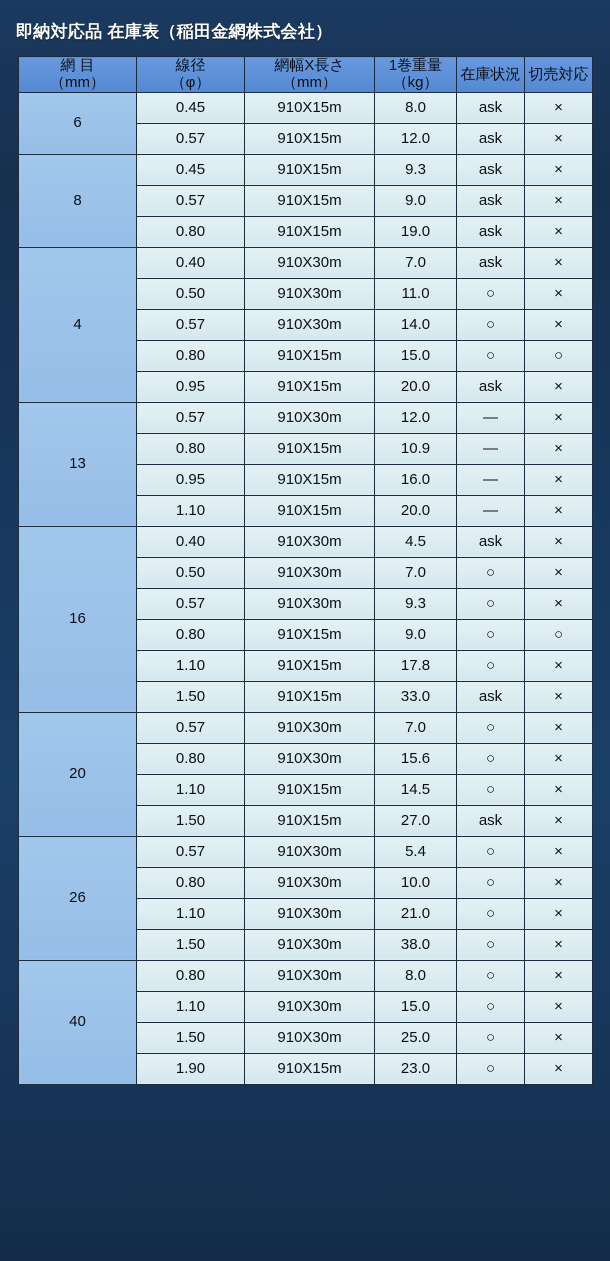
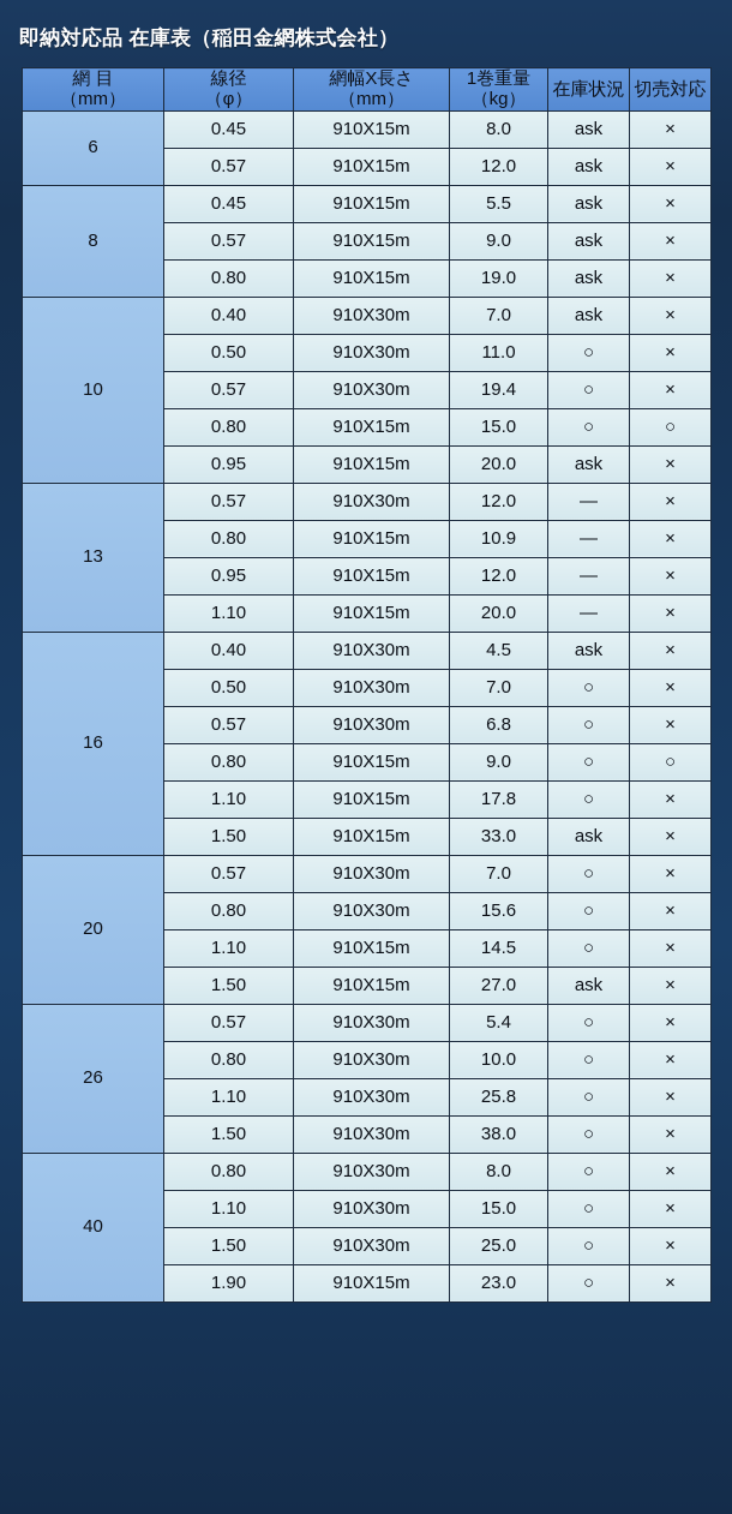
  即納対応品 在庫表（稲田金網株式会社）
  網 目（mm）	線径（φ）	網幅X長さ（mm）	1巻重量（kg）	在庫状況	切売対応
  6	0.45	910X15m	8.0	ask	×
  0.57	910X15m	12.0	ask	×
- 8	0.45	910X15m	9.3	ask	×
+ 8	0.45	910X15m	5.5	ask	×
  0.57	910X15m	9.0	ask	×
  0.80	910X15m	19.0	ask	×
- 4	0.40	910X30m	7.0	ask	×
+ 10	0.40	910X30m	7.0	ask	×
  0.50	910X30m	11.0	○	×
- 0.57	910X30m	14.0	○	×
+ 0.57	910X30m	19.4	○	×
  0.80	910X15m	15.0	○	○
  0.95	910X15m	20.0	ask	×
  13	0.57	910X30m	12.0	—	×
  0.80	910X15m	10.9	—	×
- 0.95	910X15m	16.0	—	×
+ 0.95	910X15m	12.0	—	×
  1.10	910X15m	20.0	—	×
  16	0.40	910X30m	4.5	ask	×
  0.50	910X30m	7.0	○	×
- 0.57	910X30m	9.3	○	×
+ 0.57	910X30m	6.8	○	×
  0.80	910X15m	9.0	○	○
  1.10	910X15m	17.8	○	×
  1.50	910X15m	33.0	ask	×
  20	0.57	910X30m	7.0	○	×
  0.80	910X30m	15.6	○	×
  1.10	910X15m	14.5	○	×
  1.50	910X15m	27.0	ask	×
  26	0.57	910X30m	5.4	○	×
  0.80	910X30m	10.0	○	×
- 1.10	910X30m	21.0	○	×
+ 1.10	910X30m	25.8	○	×
  1.50	910X30m	38.0	○	×
  40	0.80	910X30m	8.0	○	×
  1.10	910X30m	15.0	○	×
  1.50	910X30m	25.0	○	×
  1.90	910X15m	23.0	○	×
